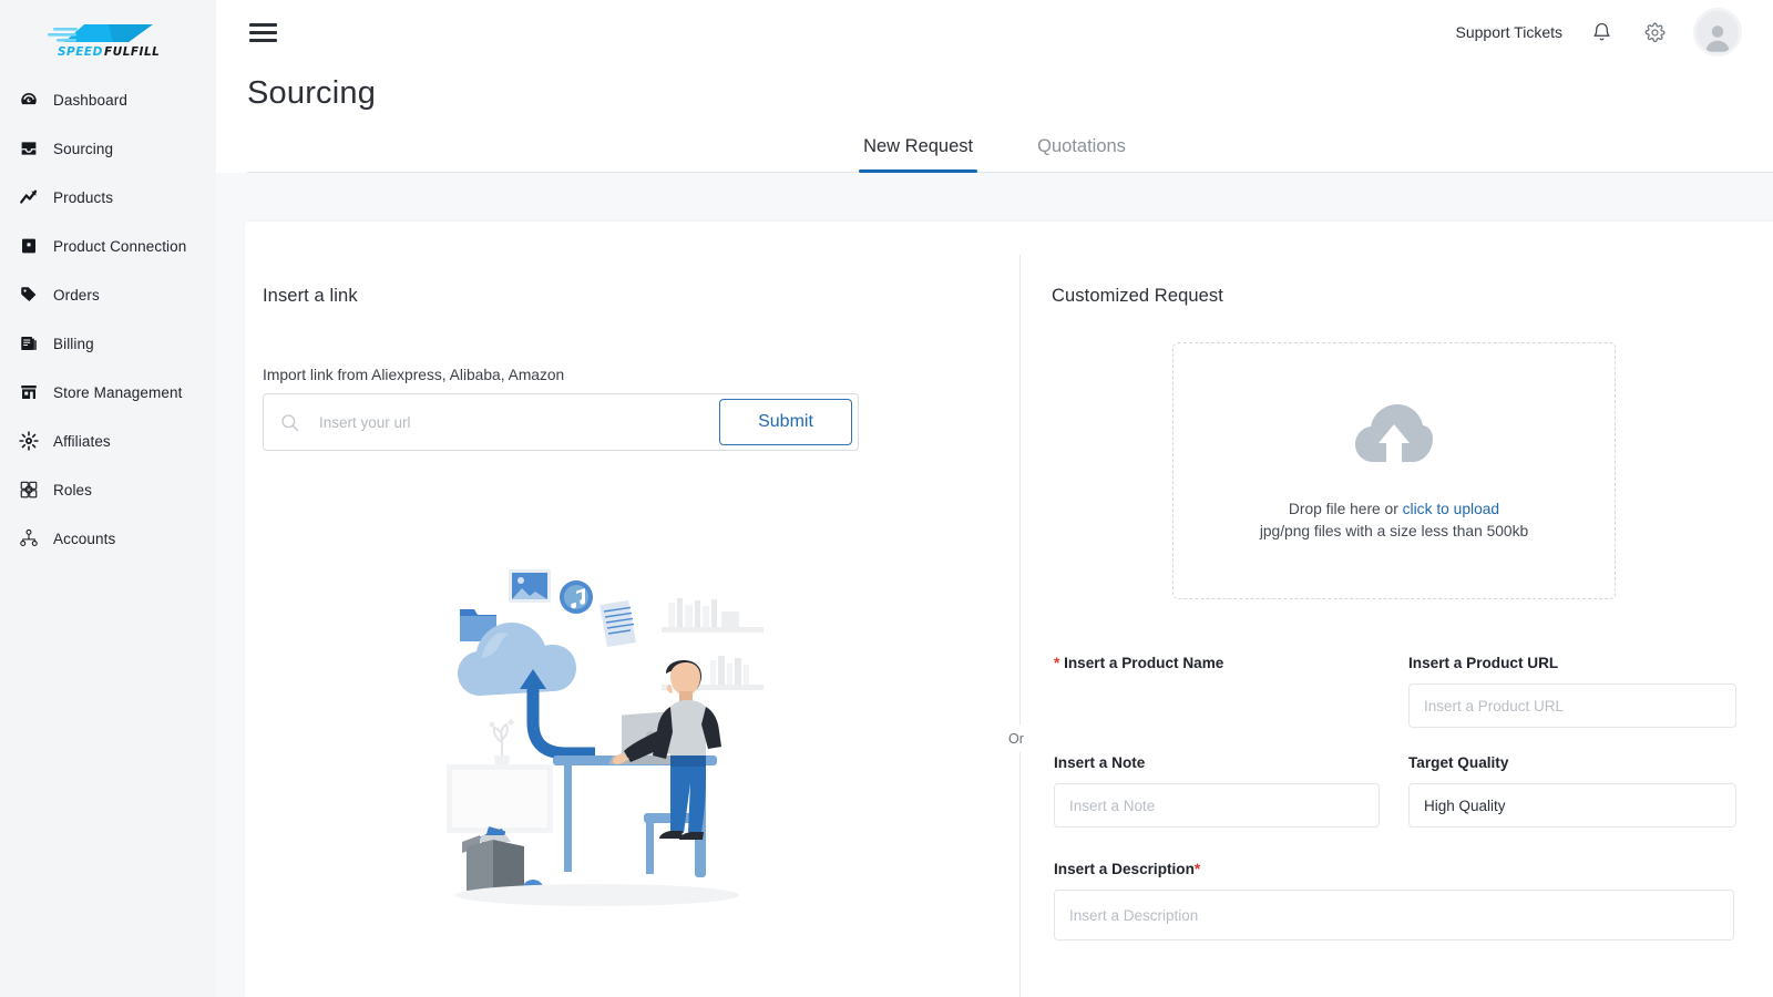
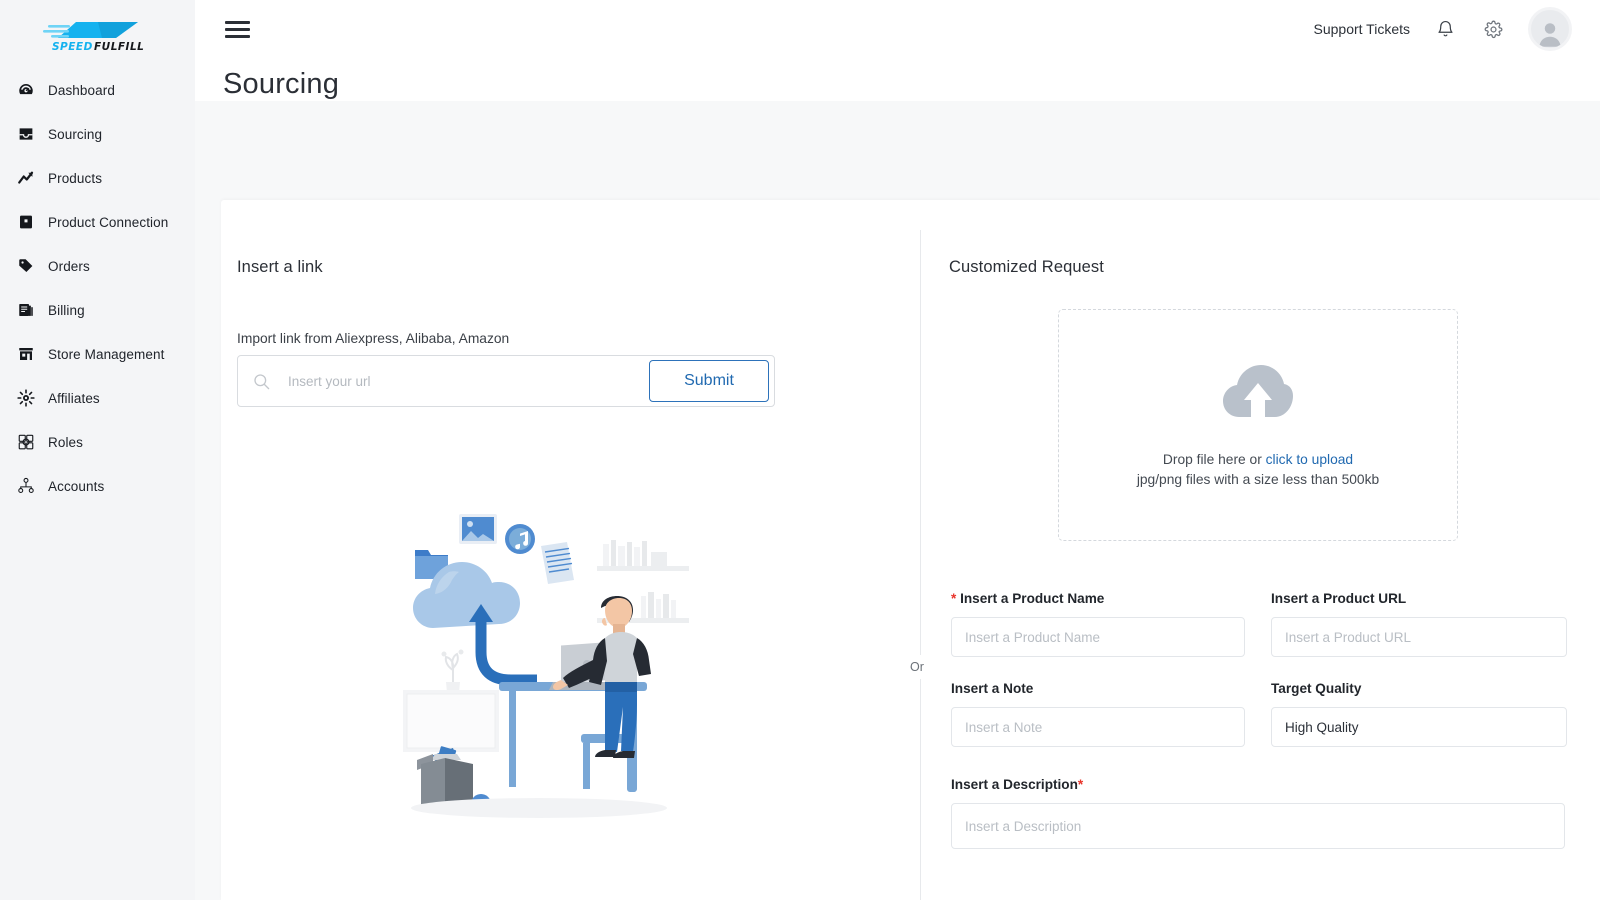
  SPEED
  FULFILL
  Dashboard
  Sourcing
  Products
  Product Connection
  Orders
  Billing
  Store Management
  Affiliates
  Roles
  Accounts
  Support Tickets
  Sourcing
- New Request
- Quotations
  Insert a link
  Import link from Aliexpress, Alibaba, Amazon
  Insert your url
  Submit
  Or
  Customized Request
  Drop file here or click to upload
  jpg/png files with a size less than 500kb
  * Insert a Product Name
+ Insert a Product Name
  Insert a Product URL
  Insert a Product URL
  Insert a Note
  Insert a Note
  Target Quality
  High Quality
  Insert a Description*
  Insert a Description
